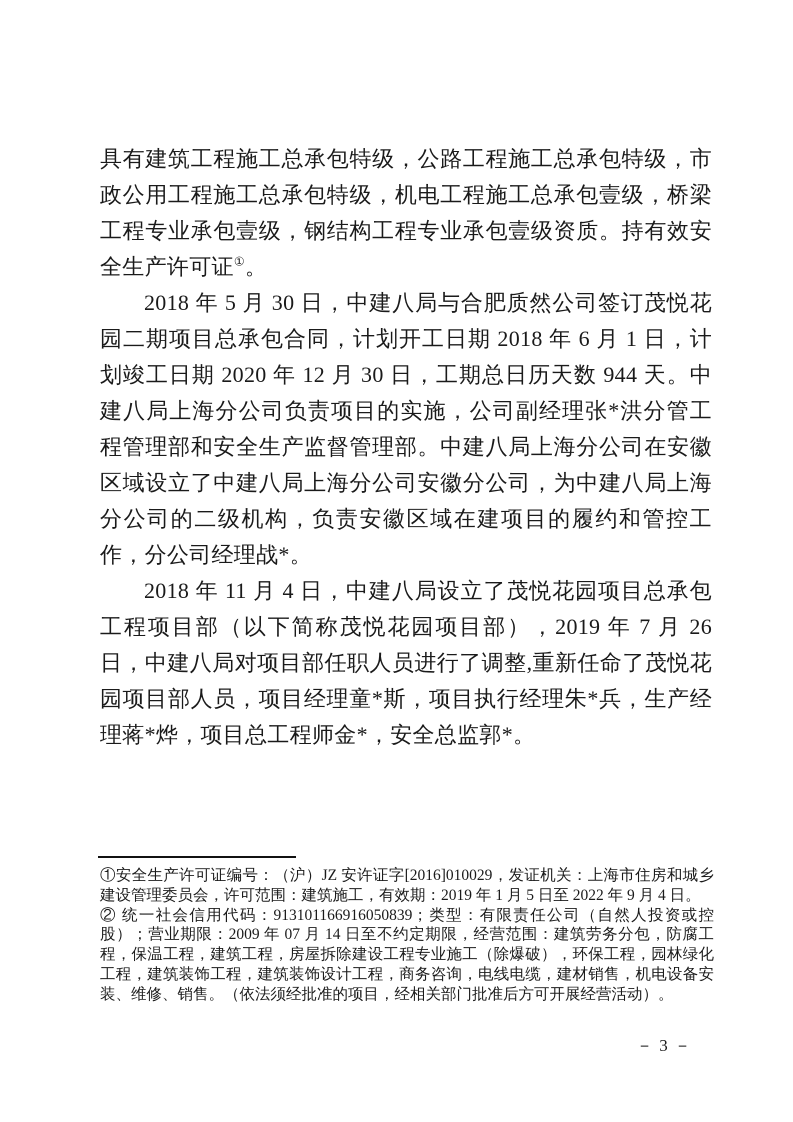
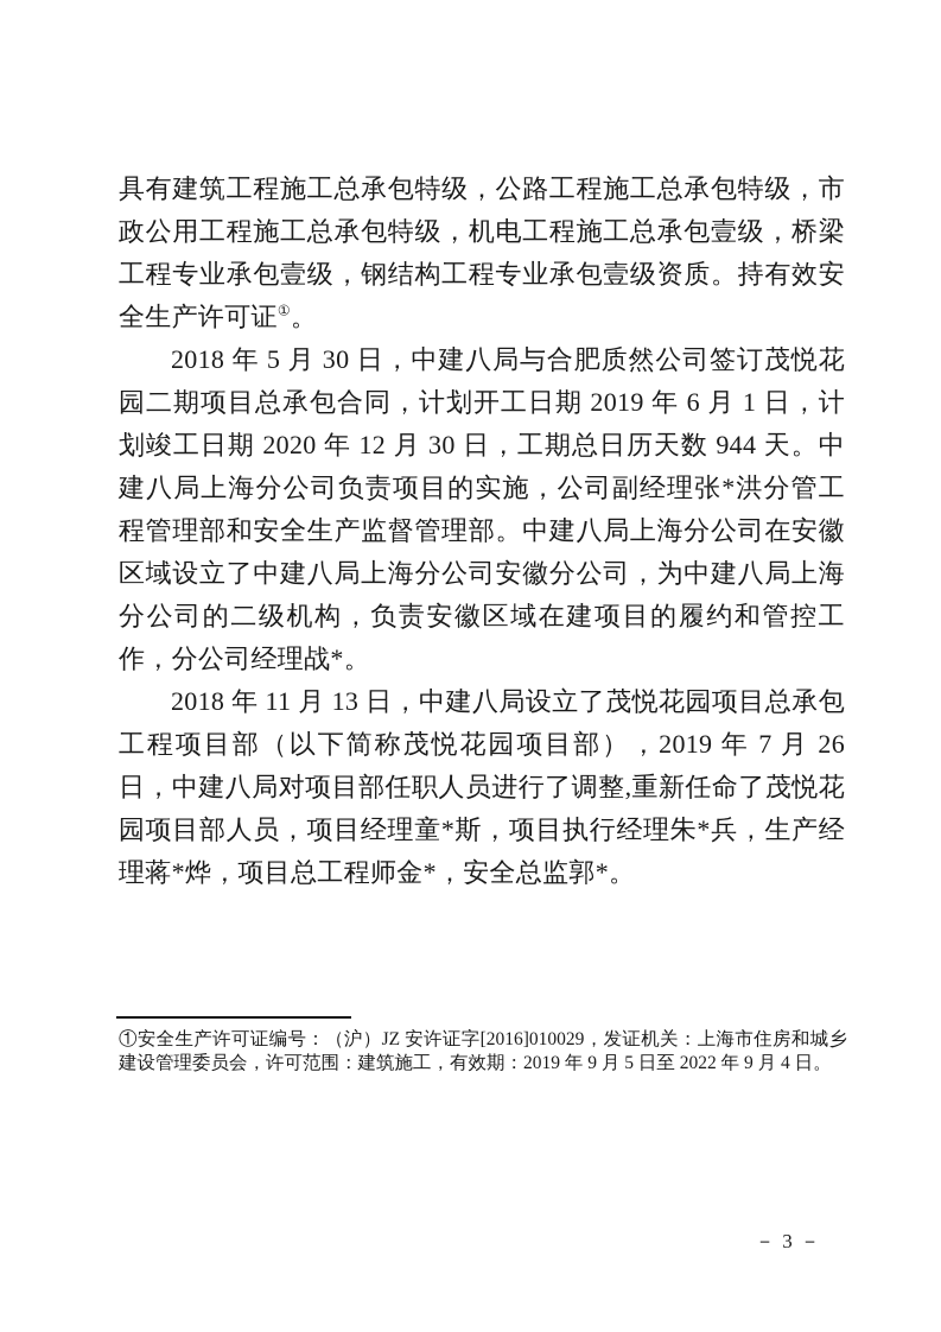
  具有建筑工程施工总承包特级，公路工程施工总承包特级，市政公用工程施工总承包特级，机电工程施工总承包壹级，桥梁工程专业承包壹级，钢结构工程专业承包壹级资质。持有效安全生产许可证①。
- 2018 年 5 月 30 日，中建八局与合肥质然公司签订茂悦花园二期项目总承包合同，计划开工日期 2018 年 6 月 1 日，计划竣工日期 2020 年 12 月 30 日，工期总日历天数 944 天。中建八局上海分公司负责项目的实施，公司副经理张*洪分管工程管理部和安全生产监督管理部。中建八局上海分公司在安徽区域设立了中建八局上海分公司安徽分公司，为中建八局上海分公司的二级机构，负责安徽区域在建项目的履约和管控工作，分公司经理战*。
+ 2018 年 5 月 30 日，中建八局与合肥质然公司签订茂悦花园二期项目总承包合同，计划开工日期 2019 年 6 月 1 日，计划竣工日期 2020 年 12 月 30 日，工期总日历天数 944 天。中建八局上海分公司负责项目的实施，公司副经理张*洪分管工程管理部和安全生产监督管理部。中建八局上海分公司在安徽区域设立了中建八局上海分公司安徽分公司，为中建八局上海分公司的二级机构，负责安徽区域在建项目的履约和管控工作，分公司经理战*。
- 2018 年 11 月 4 日，中建八局设立了茂悦花园项目总承包工程项目部（以下简称茂悦花园项目部），2019 年 7 月 26 日，中建八局对项目部任职人员进行了调整,重新任命了茂悦花园项目部人员，项目经理童*斯，项目执行经理朱*兵，生产经理蒋*烨，项目总工程师金*，安全总监郭*。
+ 2018 年 11 月 13 日，中建八局设立了茂悦花园项目总承包工程项目部（以下简称茂悦花园项目部），2019 年 7 月 26 日，中建八局对项目部任职人员进行了调整,重新任命了茂悦花园项目部人员，项目经理童*斯，项目执行经理朱*兵，生产经理蒋*烨，项目总工程师金*，安全总监郭*。
- ①安全生产许可证编号：（沪）JZ 安许证字[2016]010029，发证机关：上海市住房和城乡建设管理委员会，许可范围：建筑施工，有效期：2019 年 1 月 5 日至 2022 年 9 月 4 日。
+ ①安全生产许可证编号：（沪）JZ 安许证字[2016]010029，发证机关：上海市住房和城乡建设管理委员会，许可范围：建筑施工，有效期：2019 年 9 月 5 日至 2022 年 9 月 4 日。
- ② 统一社会信用代码：913101166916050839；类型：有限责任公司（自然人投资或控股）；营业期限：2009 年 07 月 14 日至不约定期限，经营范围：建筑劳务分包，防腐工程，保温工程，建筑工程，房屋拆除建设工程专业施工（除爆破），环保工程，园林绿化工程，建筑装饰工程，建筑装饰设计工程，商务咨询，电线电缆，建材销售，机电设备安装、维修、销售。（依法须经批准的项目，经相关部门批准后方可开展经营活动）。
  － 3 －
